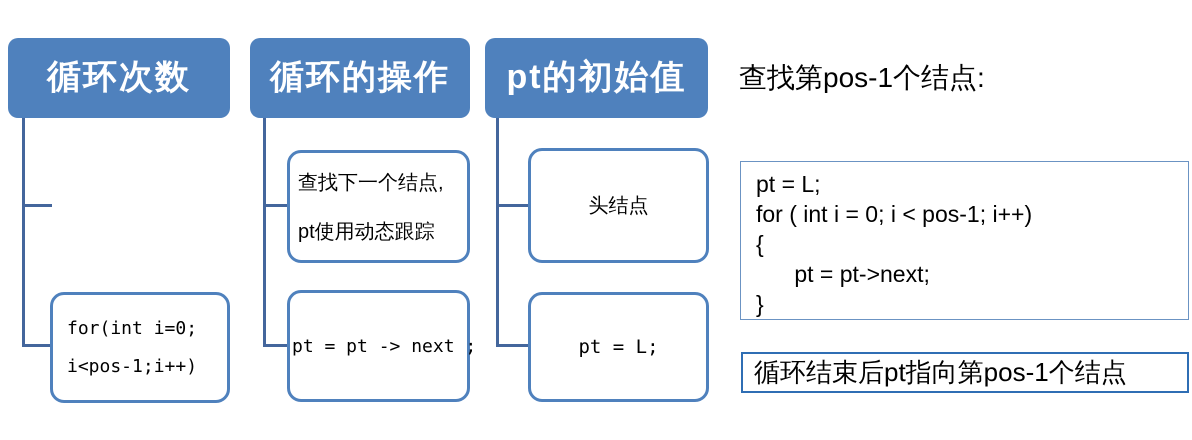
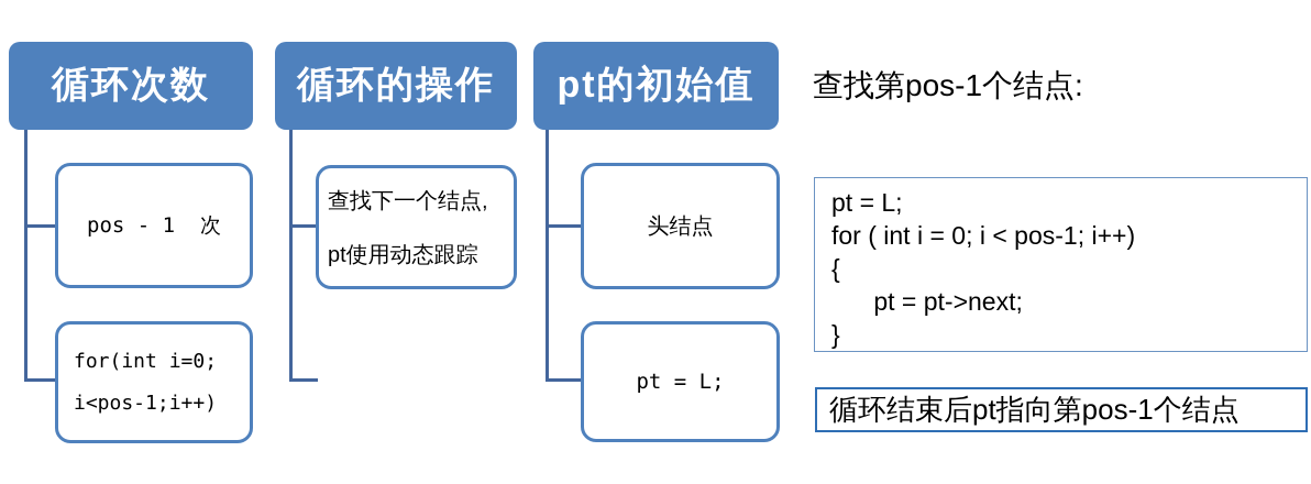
  循环次数
+ pos - 1 次
  for(int i=0;
  i<pos-1;i++)
  循环的操作
  查找下一个结点,
  pt使用动态跟踪
- pt = pt -> next ;
  pt的初始值
  头结点
  pt = L;
  查找第pos-1个结点:
  pt = L;
  for ( int i = 0; i < pos-1; i++)
  {
  pt = pt->next;
  }
  循环结束后pt指向第pos-1个结点
